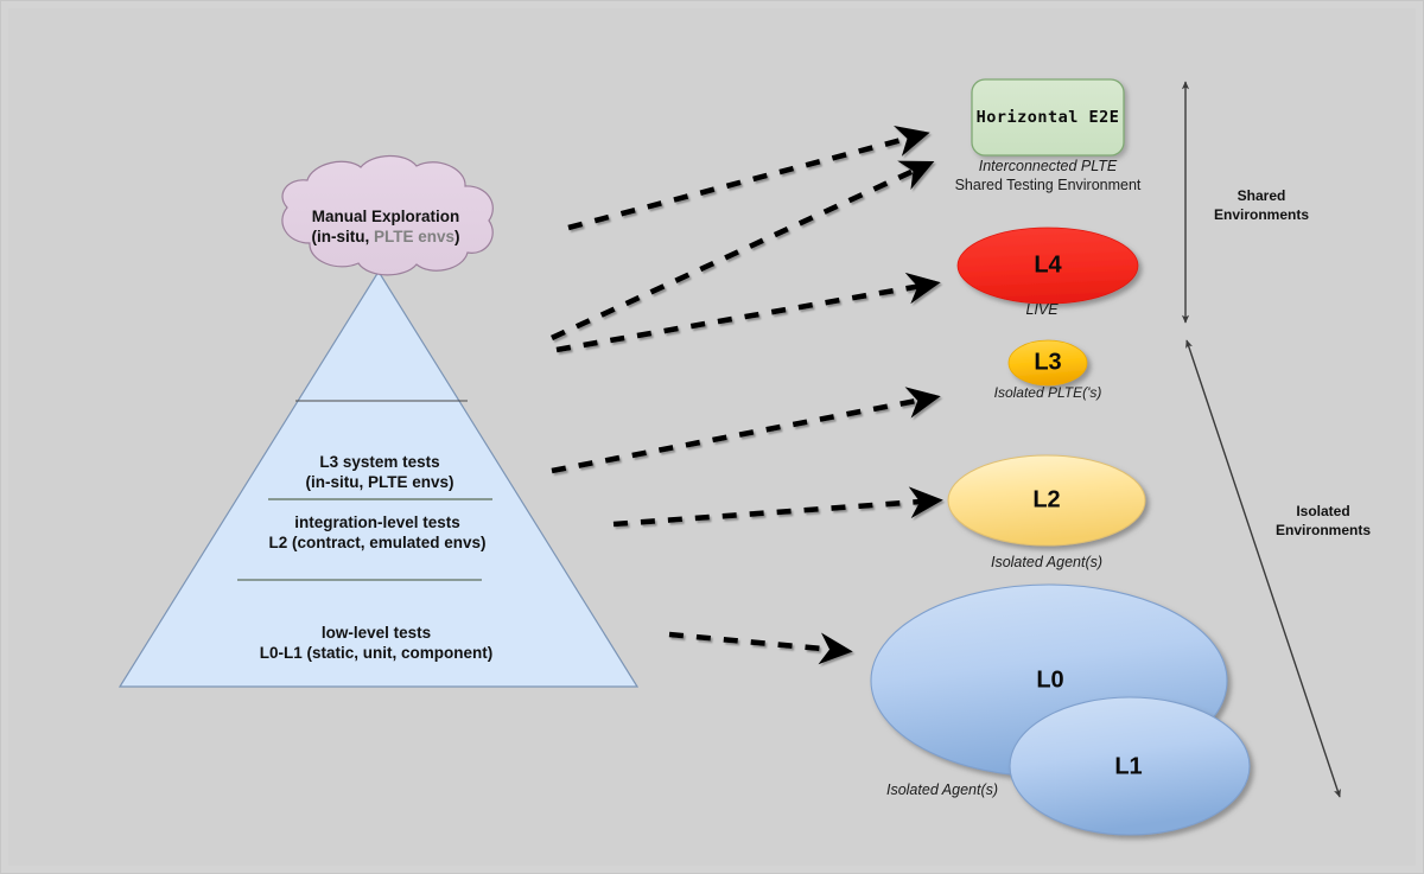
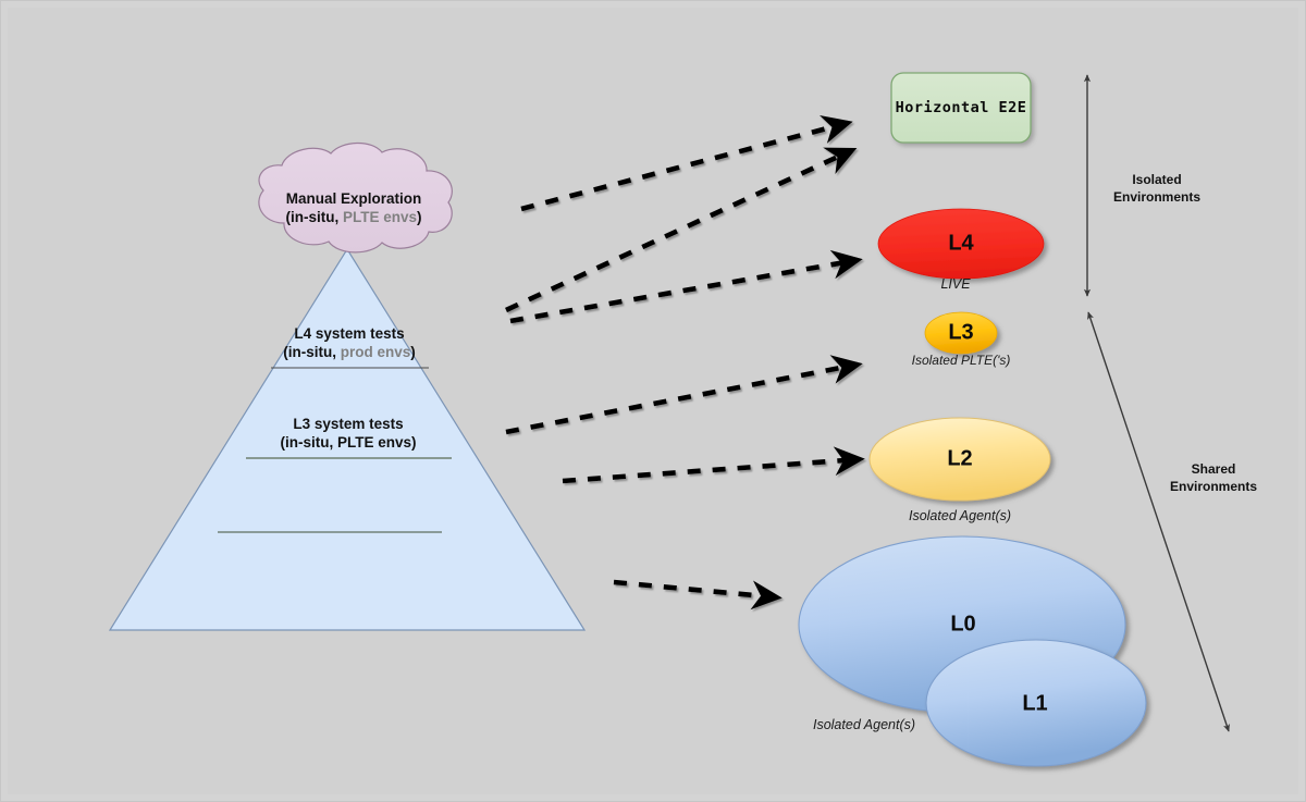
  Manual Exploration
  (in-situ, PLTE envs)
+ L4 system tests
+ (in-situ, prod envs)
  L3 system tests
  (in-situ, PLTE envs)
- integration-level tests
- L2 (contract, emulated envs)
- low-level tests
- L0-L1 (static, unit, component)
  Horizontal E2E
- Interconnected PLTE
- Shared Testing Environment
  L4
  LIVE
  L3
  Isolated PLTE('s)
  L2
  Isolated Agent(s)
  L0
  Isolated Agent(s)
  L1
- Shared
+ Isolated
  Environments
- Isolated
+ Shared
  Environments
